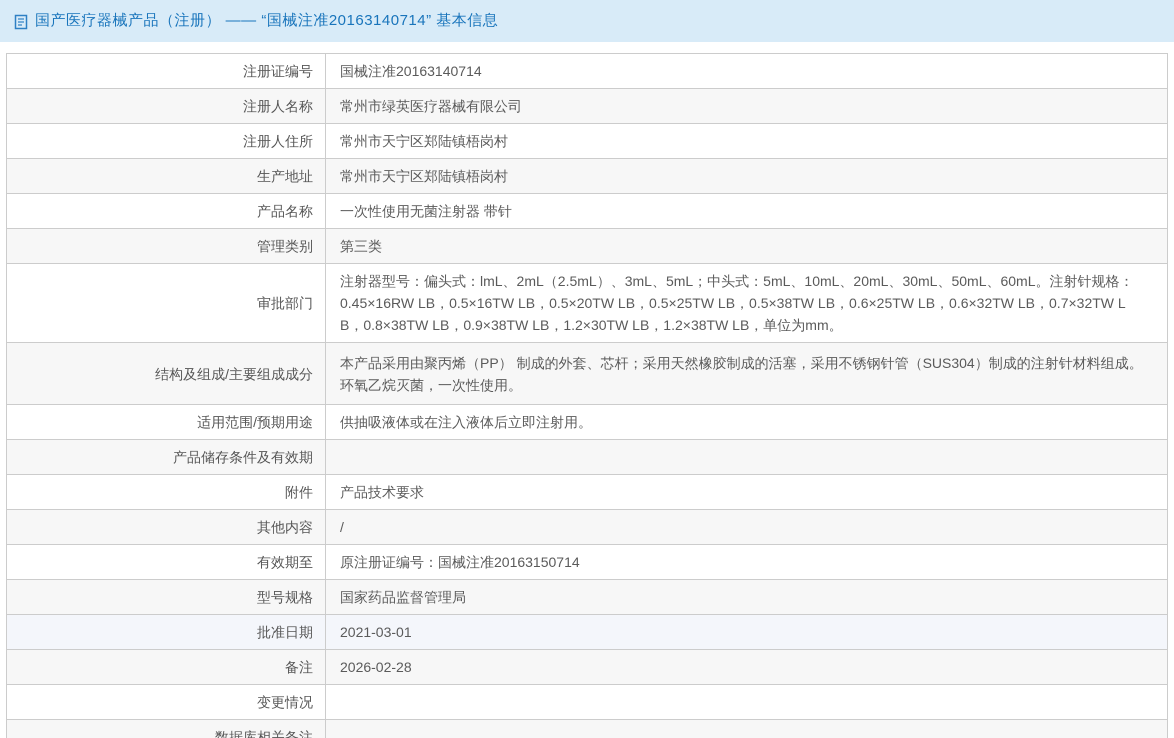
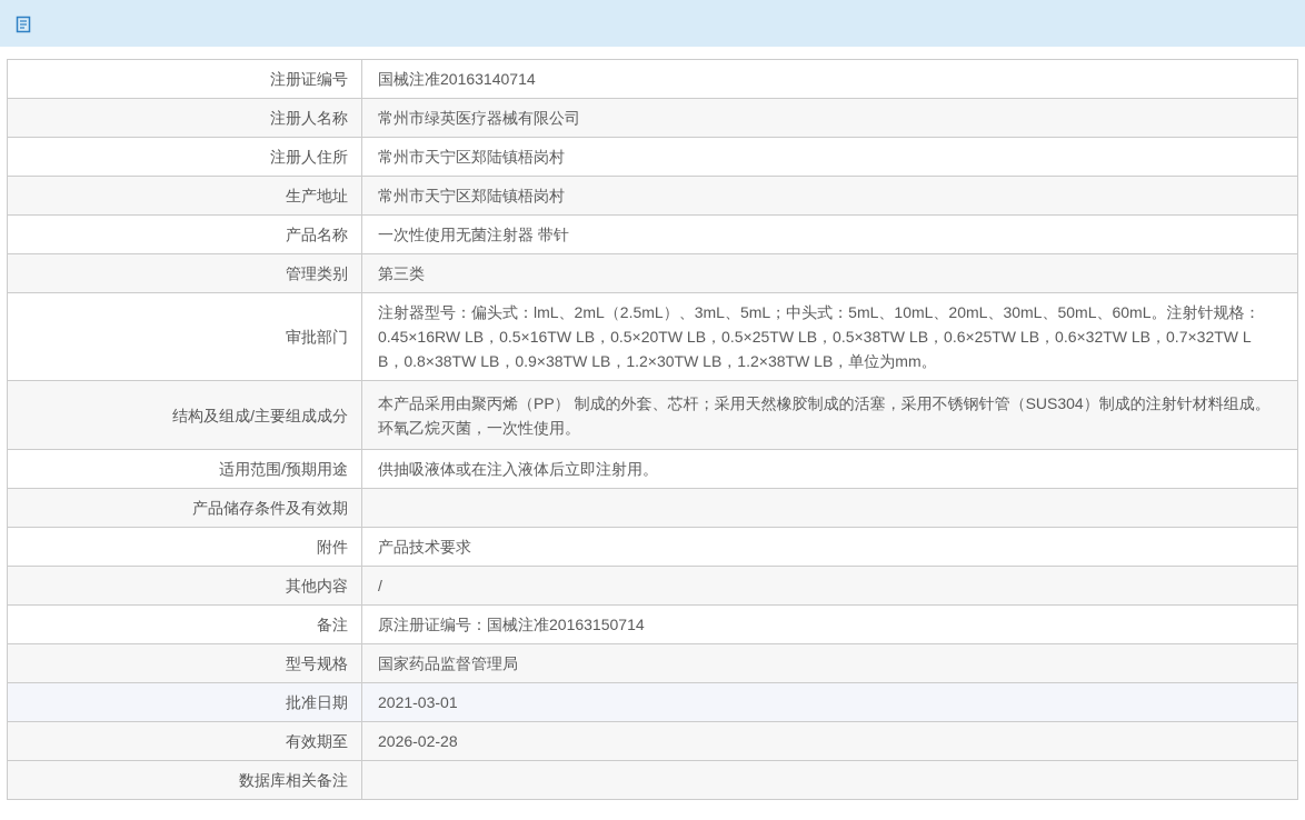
- 国产医疗器械产品（注册） —— “国械注准20163140714” 基本信息
  注册证编号	国械注准20163140714
  注册人名称	常州市绿英医疗器械有限公司
  注册人住所	常州市天宁区郑陆镇梧岗村
  生产地址	常州市天宁区郑陆镇梧岗村
  产品名称	一次性使用无菌注射器 带针
  管理类别	第三类
  审批部门	注射器型号：偏头式：lmL、2mL（2.5mL）、3mL、5mL；中头式：5mL、10mL、20mL、30mL、50mL、60mL。注射针规格：0.45×16RW LB，0.5×16TW LB，0.5×20TW LB，0.5×25TW LB，0.5×38TW LB，0.6×25TW LB，0.6×32TW LB，0.7×32TW LB，0.8×38TW LB，0.9×38TW LB，1.2×30TW LB，1.2×38TW LB，单位为mm。
  结构及组成/主要组成成分	本产品采用由聚丙烯（PP） 制成的外套、芯杆；采用天然橡胶制成的活塞，采用不锈钢针管（SUS304）制成的注射针材料组成。环氧乙烷灭菌，一次性使用。
  适用范围/预期用途	供抽吸液体或在注入液体后立即注射用。
  产品储存条件及有效期
  附件	产品技术要求
  其他内容	/
- 有效期至	原注册证编号：国械注准20163150714
+ 备注	原注册证编号：国械注准20163150714
  型号规格	国家药品监督管理局
  批准日期	2021-03-01
- 备注	2026-02-28
+ 有效期至	2026-02-28
- 变更情况
  数据库相关备注
